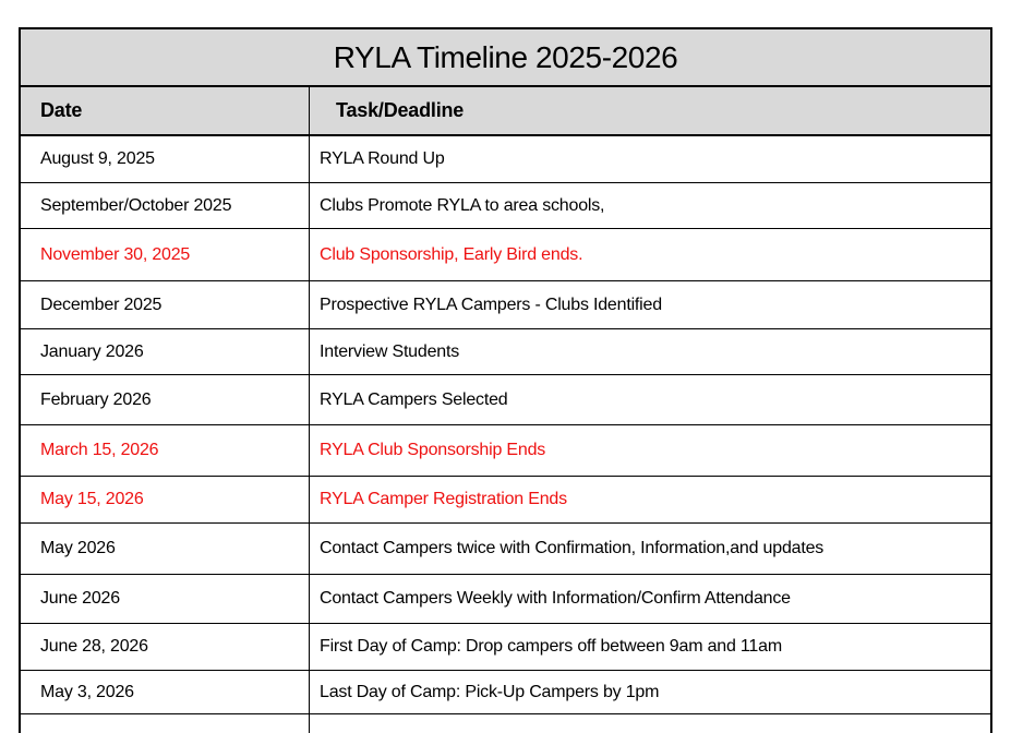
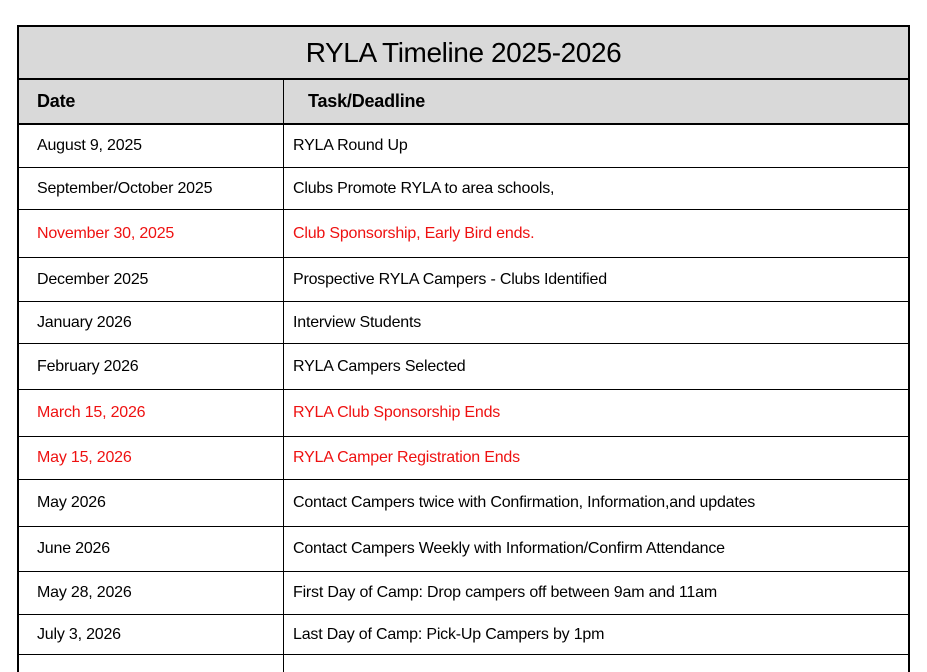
  RYLA Timeline 2025-2026
  Date
  Task/Deadline
  August 9, 2025
  RYLA Round Up
  September/October 2025
  Clubs Promote RYLA to area schools,
  November 30, 2025
  Club Sponsorship, Early Bird ends.
  December 2025
  Prospective RYLA Campers - Clubs Identified
  January 2026
  Interview Students
  February 2026
  RYLA Campers Selected
  March 15, 2026
  RYLA Club Sponsorship Ends
  May 15, 2026
  RYLA Camper Registration Ends
  May 2026
  Contact Campers twice with Confirmation, Information,and updates
  June 2026
  Contact Campers Weekly with Information/Confirm Attendance
- June 28, 2026
+ May 28, 2026
  First Day of Camp: Drop campers off between 9am and 11am
- May 3, 2026
+ July 3, 2026
  Last Day of Camp: Pick-Up Campers by 1pm
